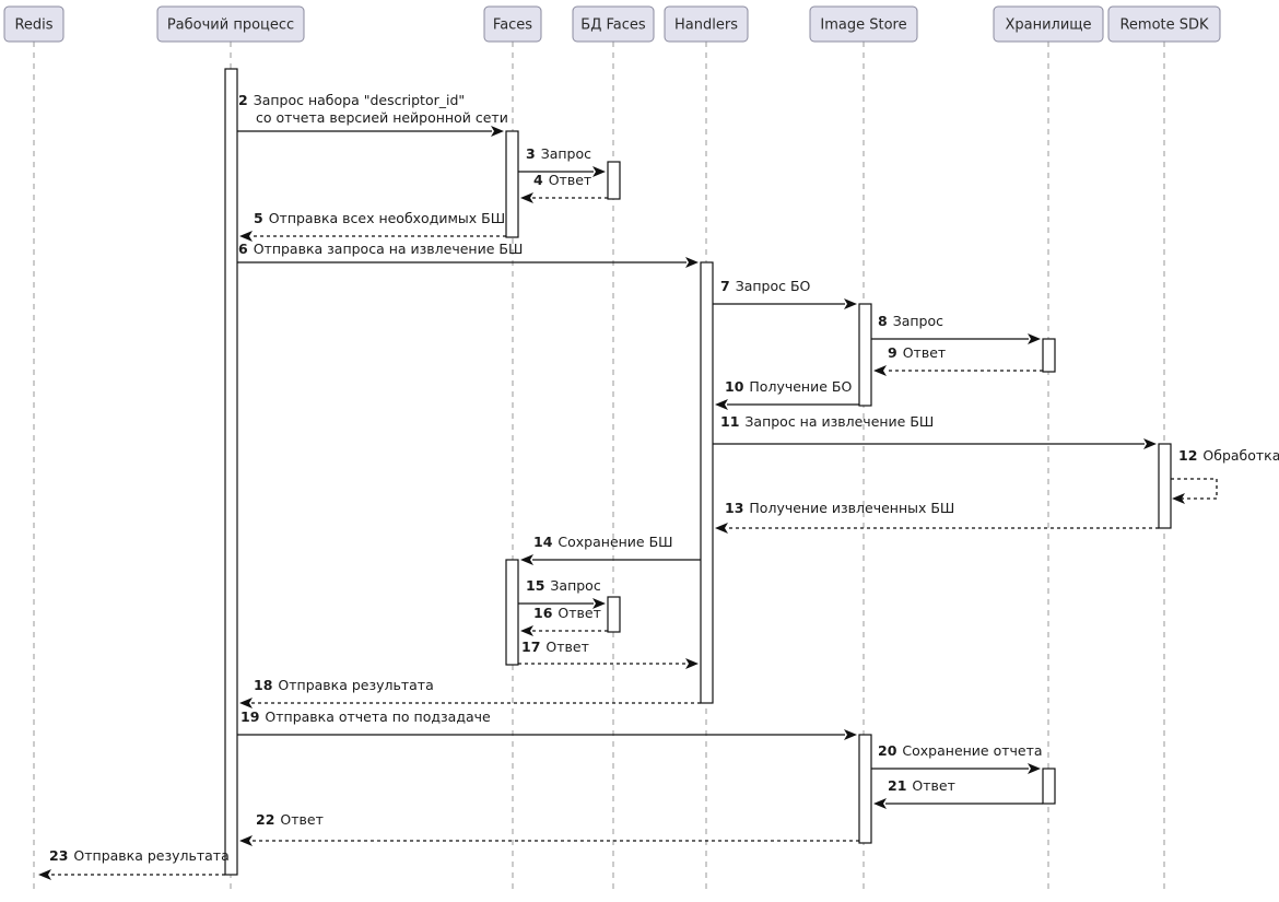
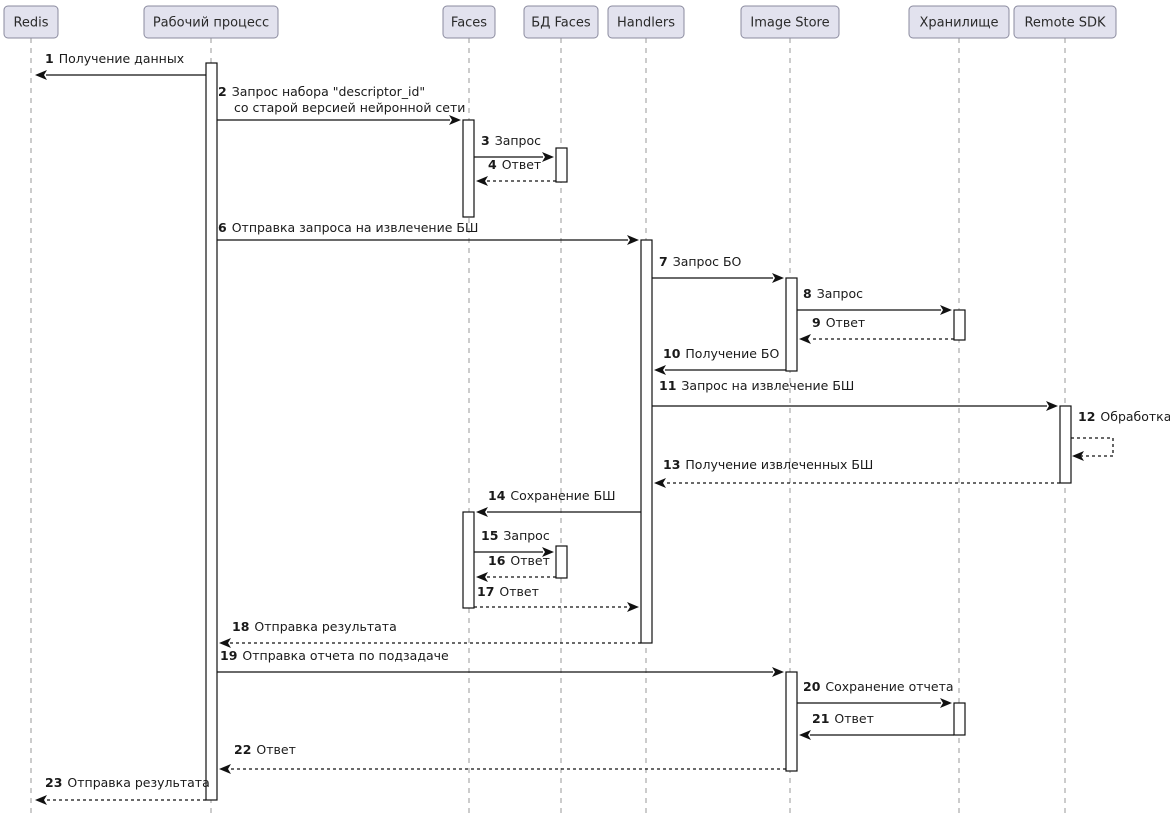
+ 1 Получение данных
- 2 Запрос набора "descriptor_id" со отчета версией нейронной сети
+ 2 Запрос набора "descriptor_id" со старой версией нейронной сети
  3 Запрос
  4 Ответ
- 5 Отправка всех необходимых БШ
  6 Отправка запроса на извлечение БШ
  7 Запрос БО
  8 Запрос
  9 Ответ
  10 Получение БО
  11 Запрос на извлечение БШ
  12 Обработка
  13 Получение извлеченных БШ
  14 Сохранение БШ
  15 Запрос
  16 Ответ
  17 Ответ
  18 Отправка результата
  19 Отправка отчета по подзадаче
  20 Сохранение отчета
  21 Ответ
  22 Ответ
  23 Отправка результата
  Redis
  Рабочий процесс
  Faces
  БД Faces
  Handlers
  Image Store
  Хранилище
  Remote SDK
